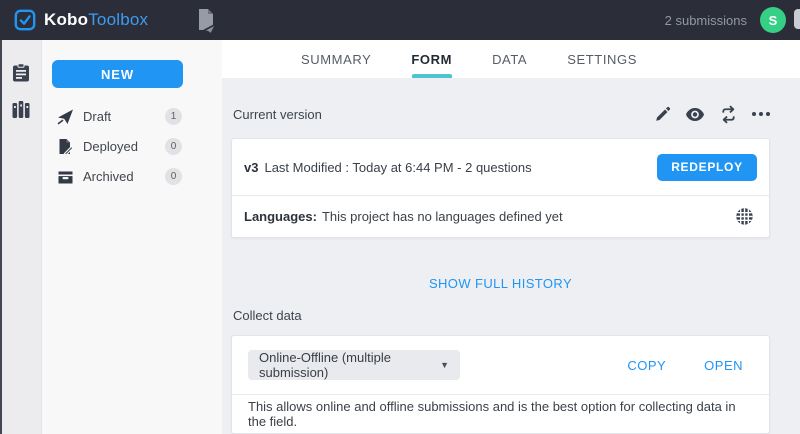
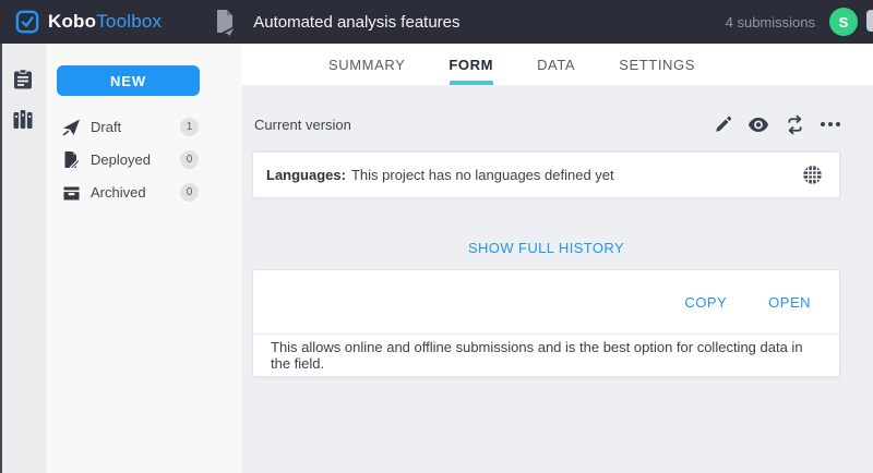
  KoboToolbox
+ Automated analysis features
- 2 submissions
+ 4 submissions
  S
  NEW
  Draft
  1
  Deployed
  0
  Archived
  0
  SUMMARY
  FORM
  DATA
  SETTINGS
  Current version
- v3
- Last Modified : Today at 6:44 PM - 2 questions
- REDEPLOY
  Languages:
  This project has no languages defined yet
  SHOW FULL HISTORY
- Collect data
- Online-Offline (multiple submission)
- ▼
  COPY
  OPEN
  This allows online and offline submissions and is the best option for collecting data in the field.
